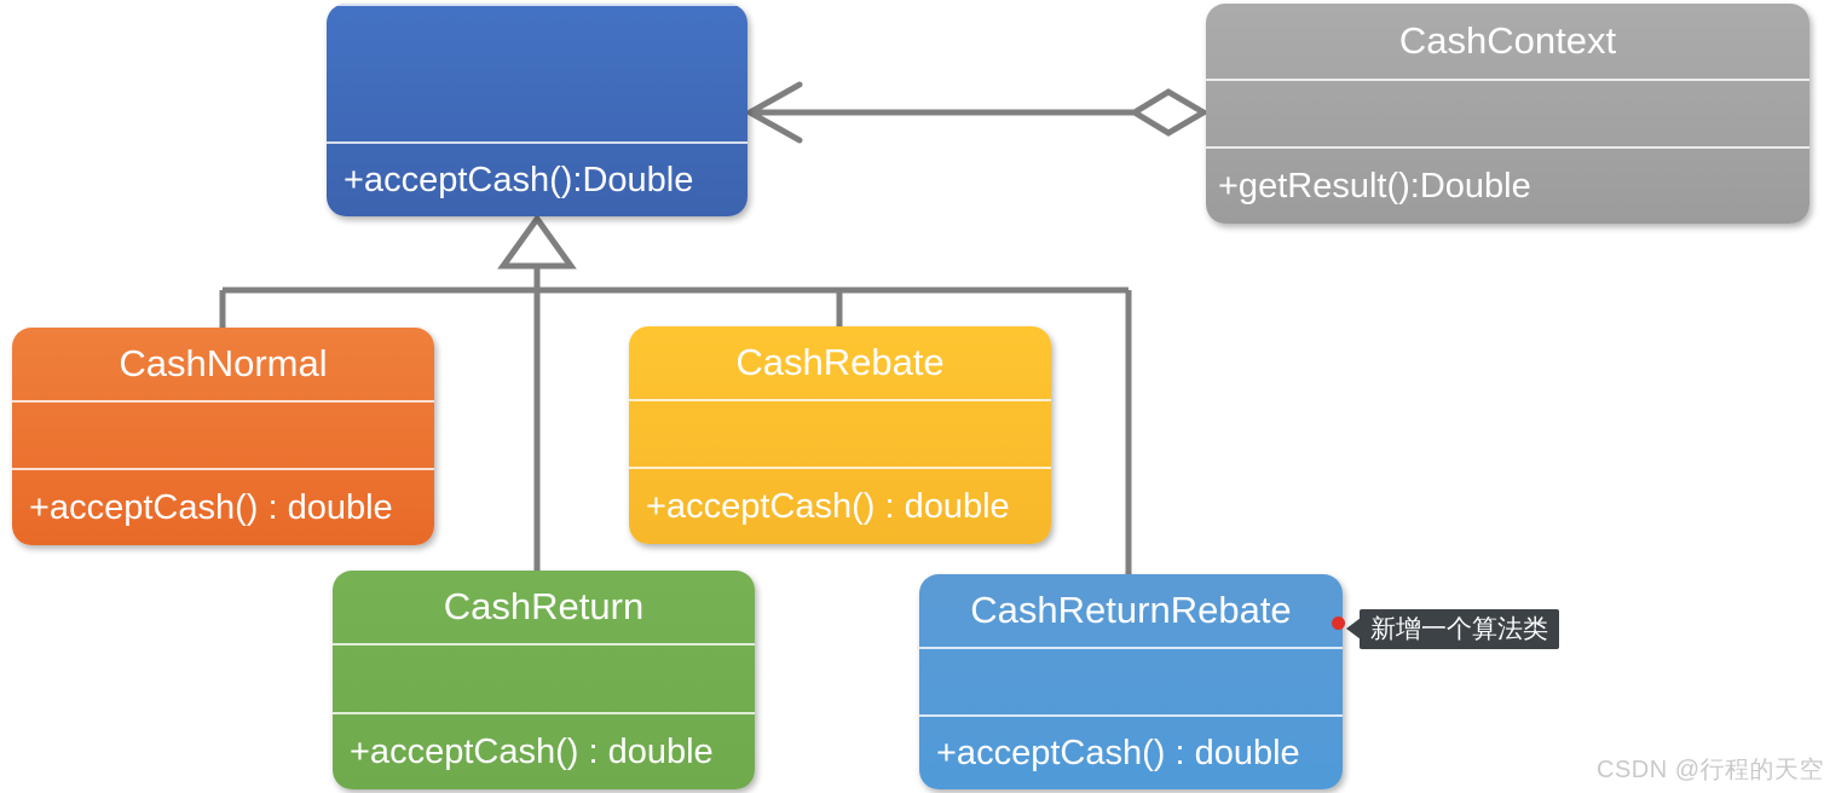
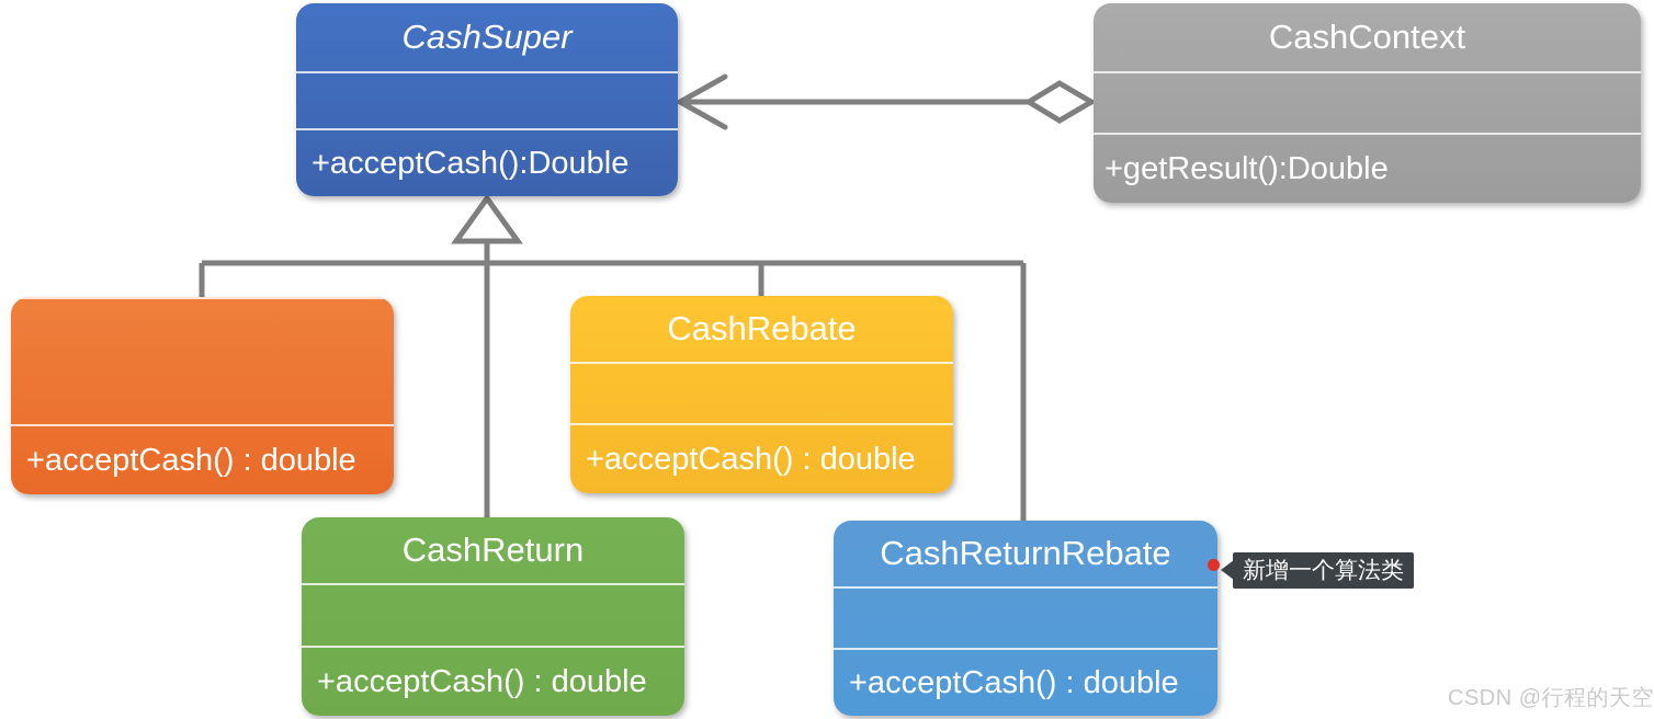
+ CashSuper
  +acceptCash():Double
  CashContext
  +getResult():Double
- CashNormal
  +acceptCash() : double
  CashRebate
  +acceptCash() : double
  CashReturn
  +acceptCash() : double
  CashReturnRebate
  +acceptCash() : double
  新增一个算法类
  CSDN @行程的天空
